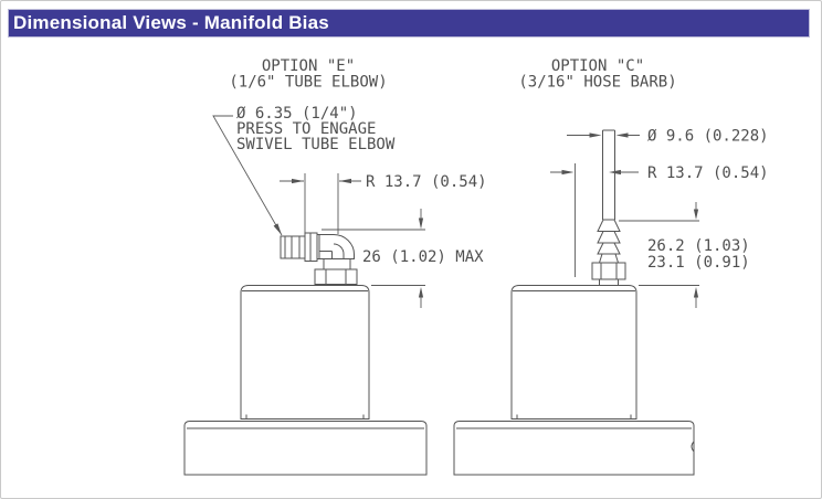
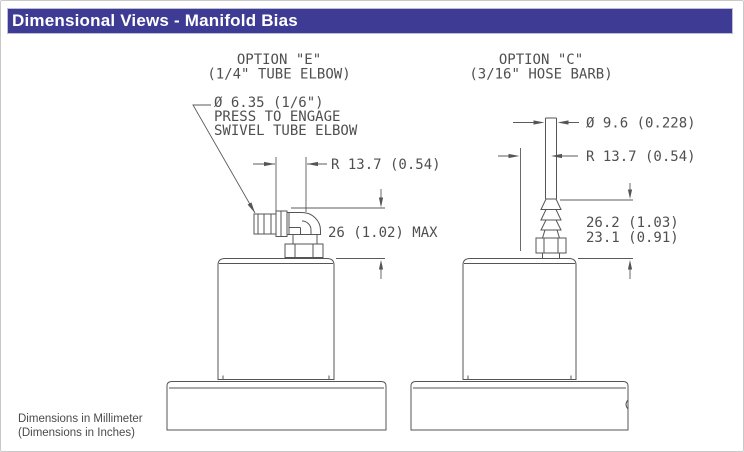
  Dimensional Views - Manifold Bias
  OPTION "E"
- (1/6" TUBE ELBOW)
+ (1/4" TUBE ELBOW)
- Ø 6.35 (1/4")
+ Ø 6.35 (1/6")
  PRESS TO ENGAGE
  SWIVEL TUBE ELBOW
  R 13.7 (0.54)
  26 (1.02) MAX
  OPTION "C"
  (3/16" HOSE BARB)
  Ø 9.6 (0.228)
  R 13.7 (0.54)
  26.2 (1.03)
  23.1 (0.91)
+ Dimensions in Millimeter
+ (Dimensions in Inches)
